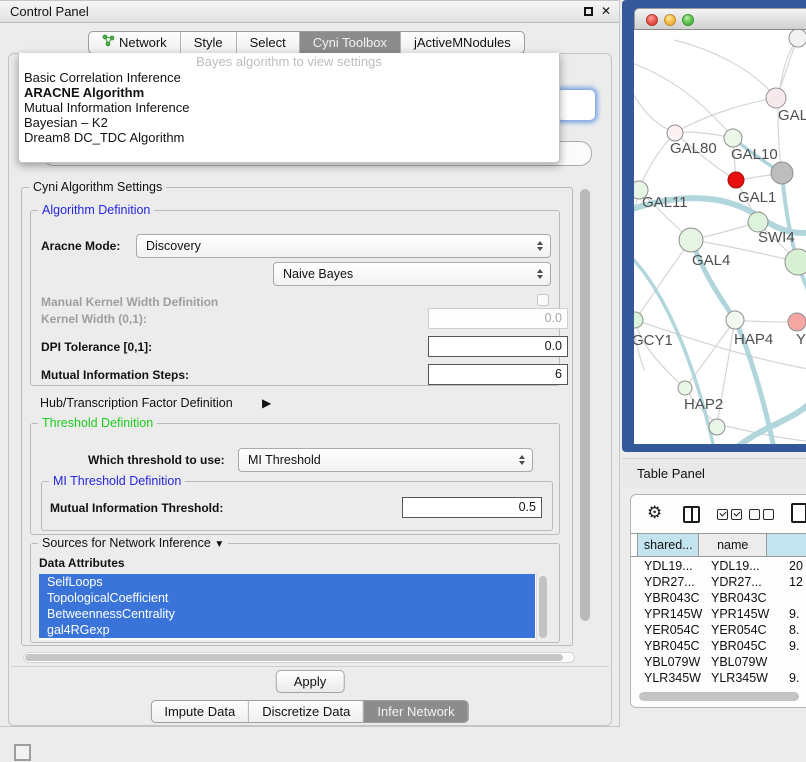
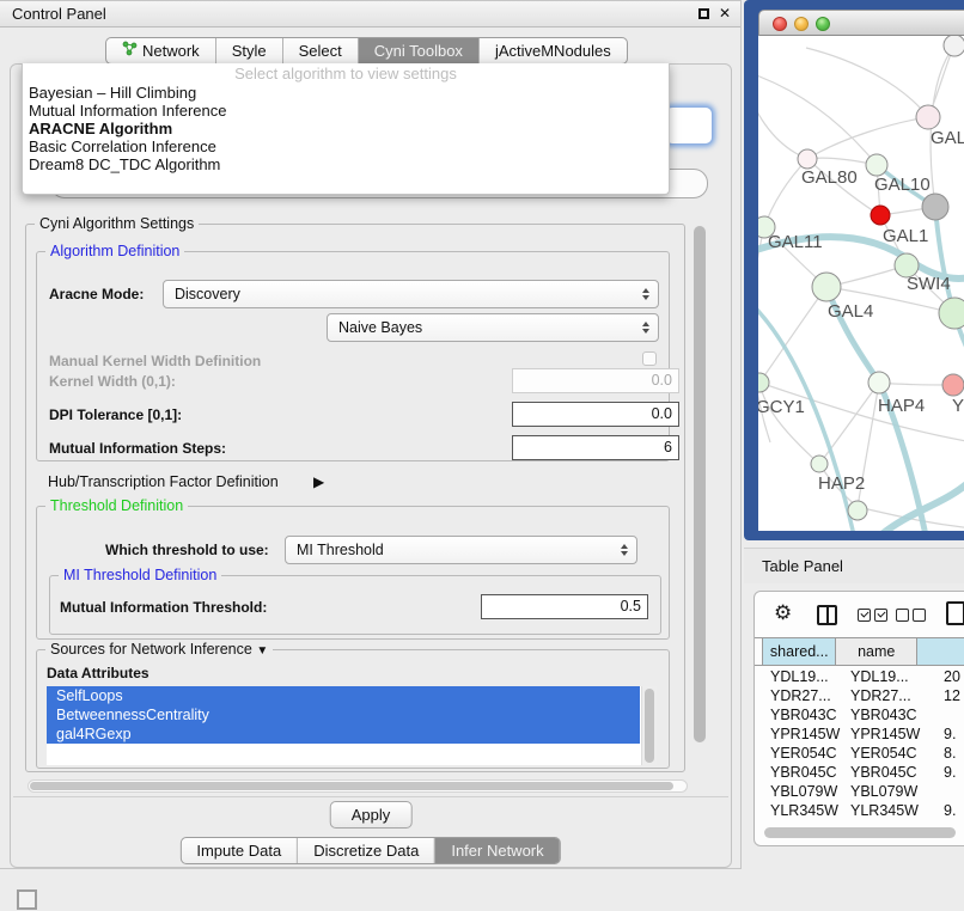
  Control Panel
  ✕
  Network
  Style
  Select
  Cyni Toolbox
  jActiveMNodules
  Cyni Algorithm Settings
  Algorithm Definition
  Aracne Mode:
  Discovery
  Naive Bayes
  Manual Kernel Width Definition
  Kernel Width (0,1):
  0.0
  DPI Tolerance [0,1]:
  0.0
  Mutual Information Steps:
  6
  Hub/Transcription Factor Definition
  ▶
  Threshold Definition
  Which threshold to use:
  MI Threshold
  MI Threshold Definition
  Mutual Information Threshold:
  0.5
  Sources for Network Inference ▼
  Data Attributes
  SelfLoops
- TopologicalCoefficient
  BetweennessCentrality
  gal4RGexp
  Apply
- Bayes algorithm to view settings
+ Select algorithm to view settings
+ Bayesian – Hill Climbing
- Basic Correlation Inference
+ Mutual Information Inference
  ARACNE Algorithm
- Mutual Information Inference
+ Basic Correlation Inference
- Bayesian – K2
  Dream8 DC_TDC Algorithm
  Impute Data
  Discretize Data
  Infer Network
  GAL
  GAL80
  GAL10
  GAL11
  GAL1
  SWI4
  GAL4
  GCY1
  HAP4
  Y
  HAP2
  Table Panel
  ⚙
  shared...
  name
  YDL19... YDL19... 20
  YDR27... YDR27... 12
  YBR043C YBR043C
  YPR145W YPR145W 9.
  YER054C YER054C 8.
  YBR045C YBR045C 9.
  YBL079W YBL079W
  YLR345W YLR345W 9.
